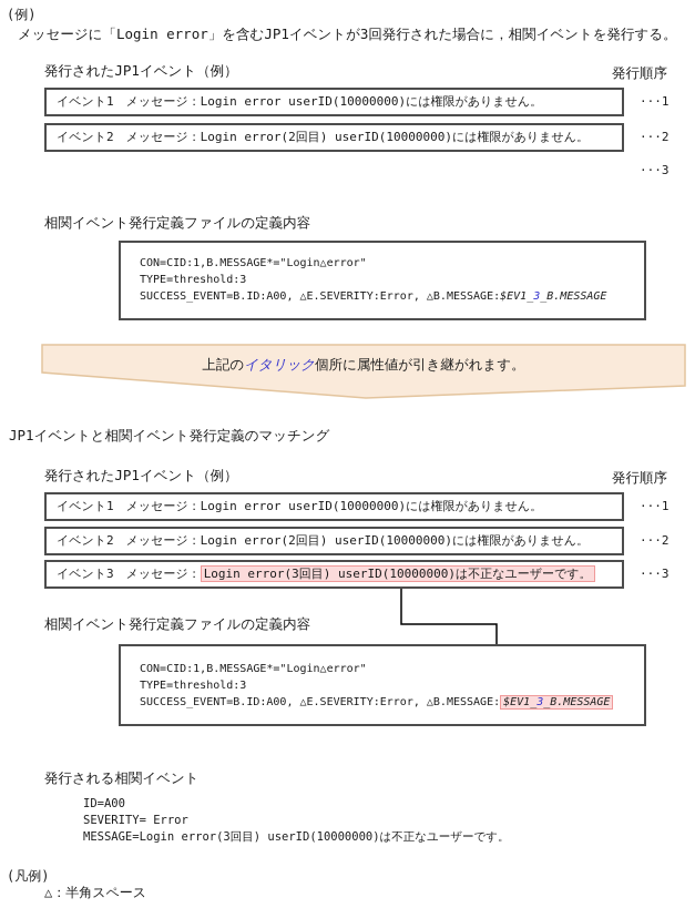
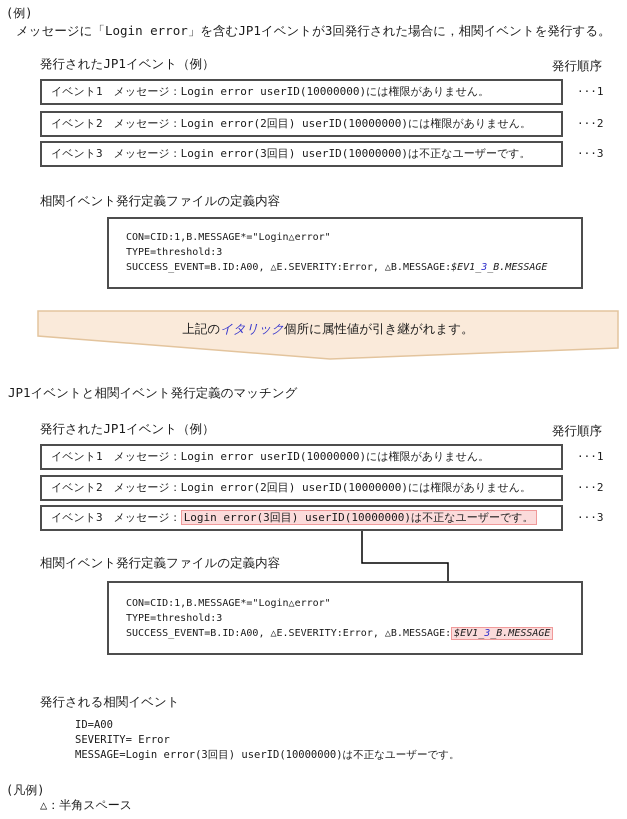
  (例)
  メッセージに「Login error」を含むJP1イベントが3回発行された場合に，相関イベントを発行する。
  発行されたJP1イベント（例）
  発行順序
  イベント1 メッセージ：Login error userID(10000000)には権限がありません。
  ···1
  イベント2 メッセージ：Login error(2回目) userID(10000000)には権限がありません。
  ···2
+ イベント3 メッセージ：Login error(3回目) userID(10000000)は不正なユーザーです。
  ···3
  相関イベント発行定義ファイルの定義内容
  CON=CID:1,B.MESSAGE*="Login△error"
  TYPE=threshold:3
  SUCCESS_EVENT=B.ID:A00, △E.SEVERITY:Error, △B.MESSAGE:$EV1_3_B.MESSAGE
  上記のイタリック個所に属性値が引き継がれます。
  JP1イベントと相関イベント発行定義のマッチング
  発行されたJP1イベント（例）
  発行順序
  イベント1 メッセージ：Login error userID(10000000)には権限がありません。
  ···1
  イベント2 メッセージ：Login error(2回目) userID(10000000)には権限がありません。
  ···2
  イベント3 メッセージ： Login error(3回目) userID(10000000)は不正なユーザーです。
  ···3
  相関イベント発行定義ファイルの定義内容
  CON=CID:1,B.MESSAGE*="Login△error"
  TYPE=threshold:3
  SUCCESS_EVENT=B.ID:A00, △E.SEVERITY:Error, △B.MESSAGE: $EV1_3_B.MESSAGE
  発行される相関イベント
  ID=A00
  SEVERITY= Error
  MESSAGE=Login error(3回目) userID(10000000)は不正なユーザーです。
  (凡例)
  △：半角スペース
